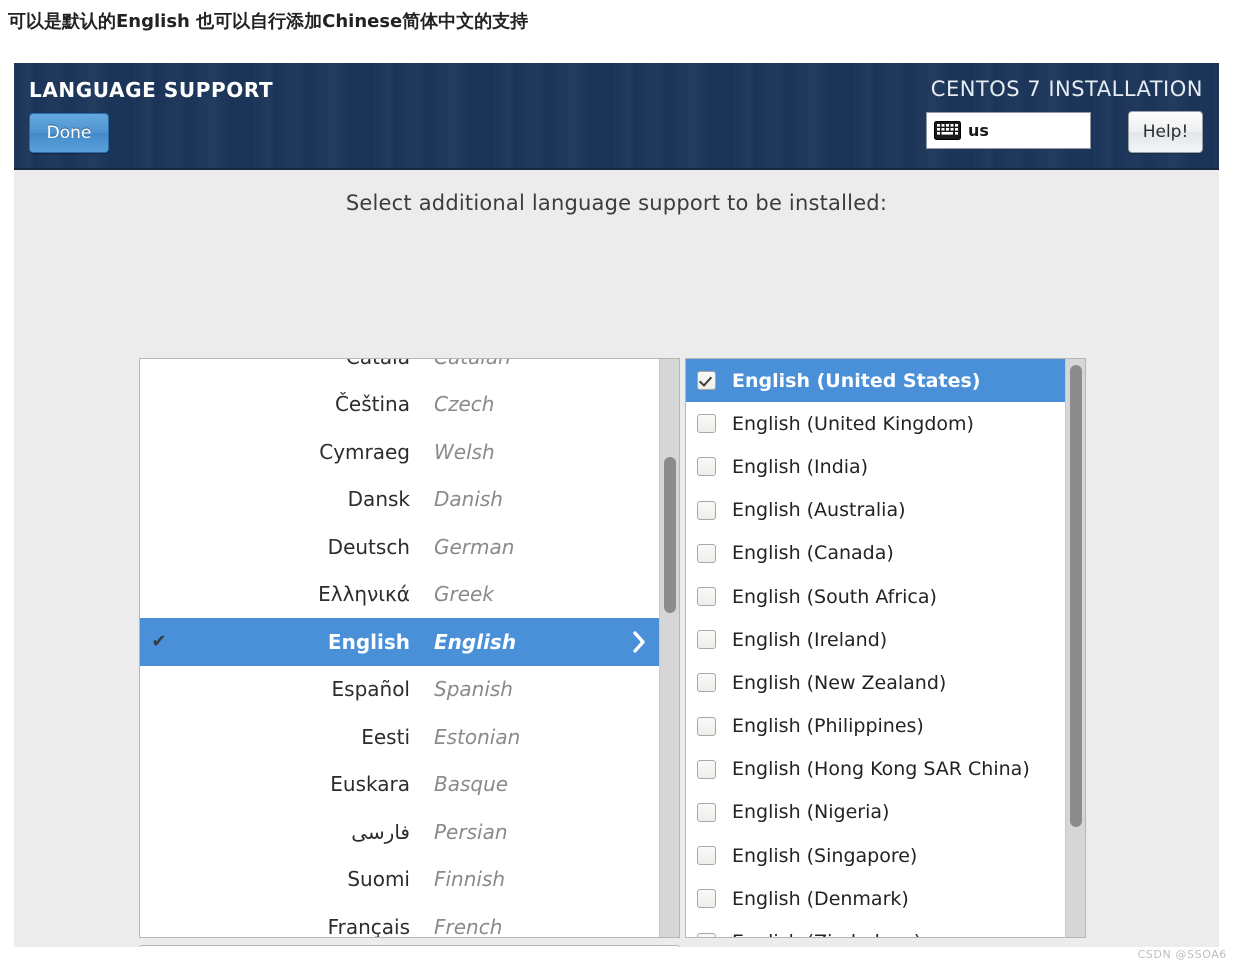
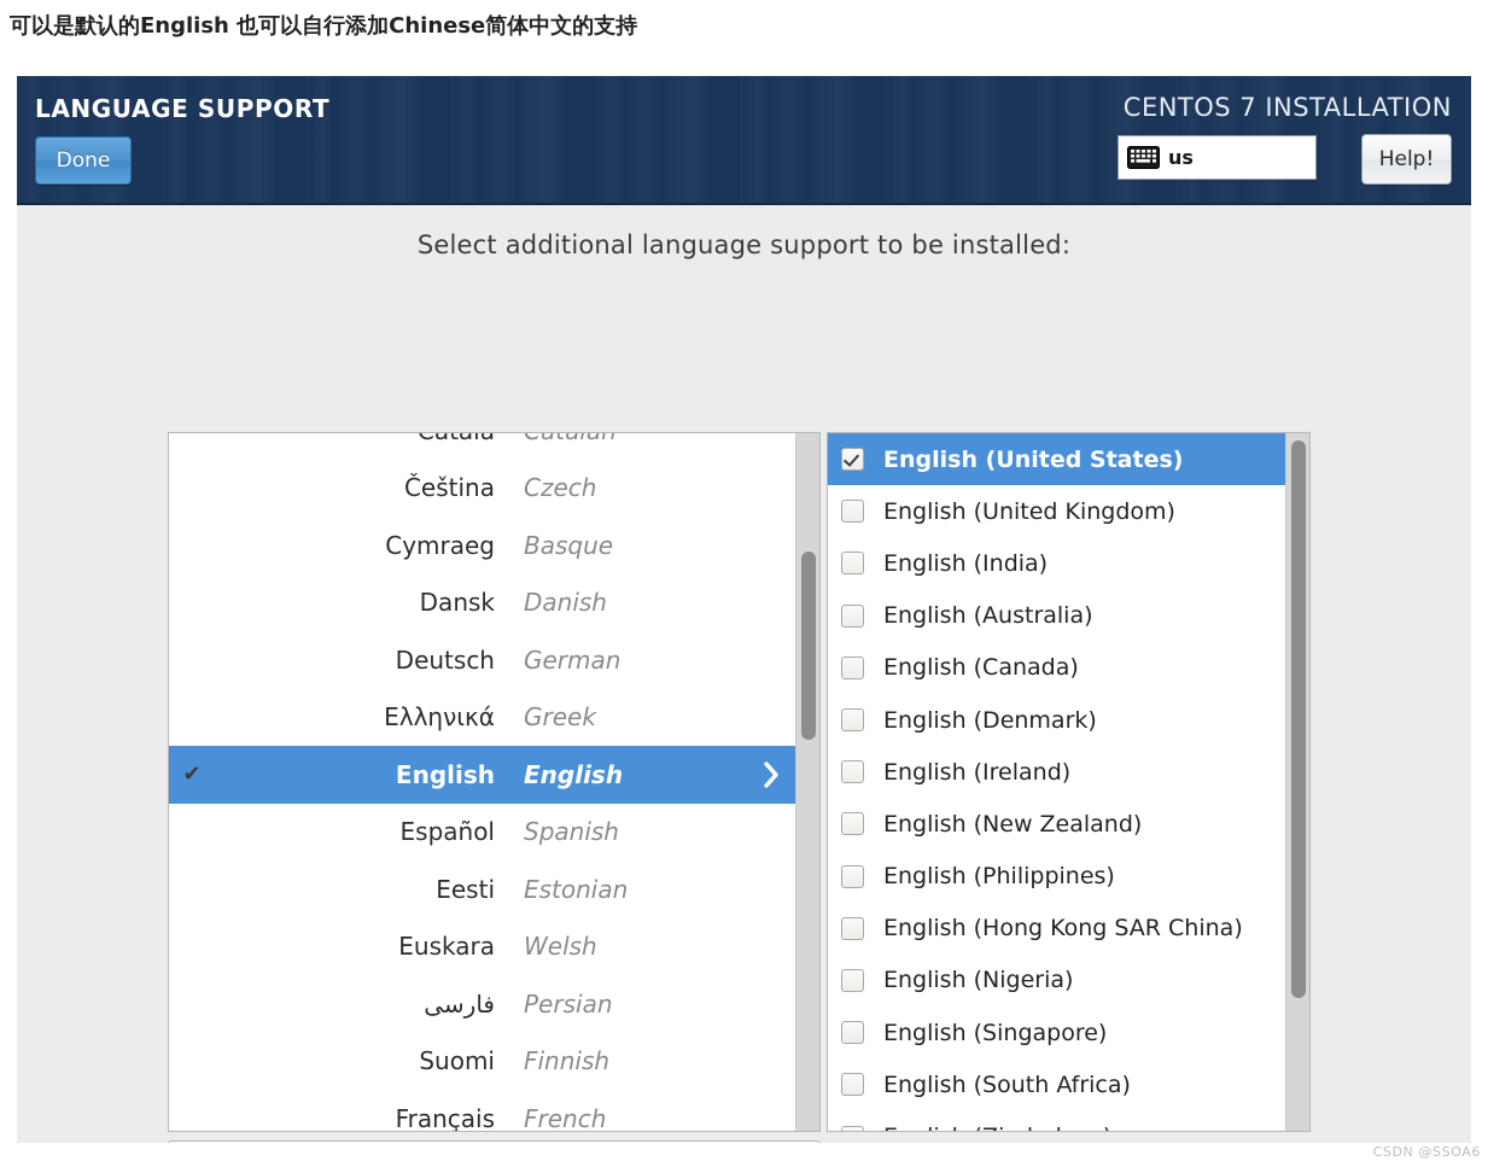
  可以是默认的English 也可以自行添加Chinese简体中文的支持
  LANGUAGE SUPPORT
  Done
  CENTOS 7 INSTALLATION
  us
  Help!
  Select additional language support to be installed:
  Čeština
  Czech
  Cymraeg
- Welsh
+ Basque
  Dansk
  Danish
  Deutsch
  German
  Ελληνικά
  Greek
  ✔
  English
  English
  Español
  Spanish
  Eesti
  Estonian
  Euskara
- Basque
+ Welsh
  فارسی
  Persian
  Suomi
  Finnish
  Français
  French
  English (United States)
  English (United Kingdom)
  English (India)
  English (Australia)
  English (Canada)
- English (South Africa)
+ English (Denmark)
  English (Ireland)
  English (New Zealand)
  English (Philippines)
  English (Hong Kong SAR China)
  English (Nigeria)
  English (Singapore)
- English (Denmark)
+ English (South Africa)
  CSDN @SSOA6
